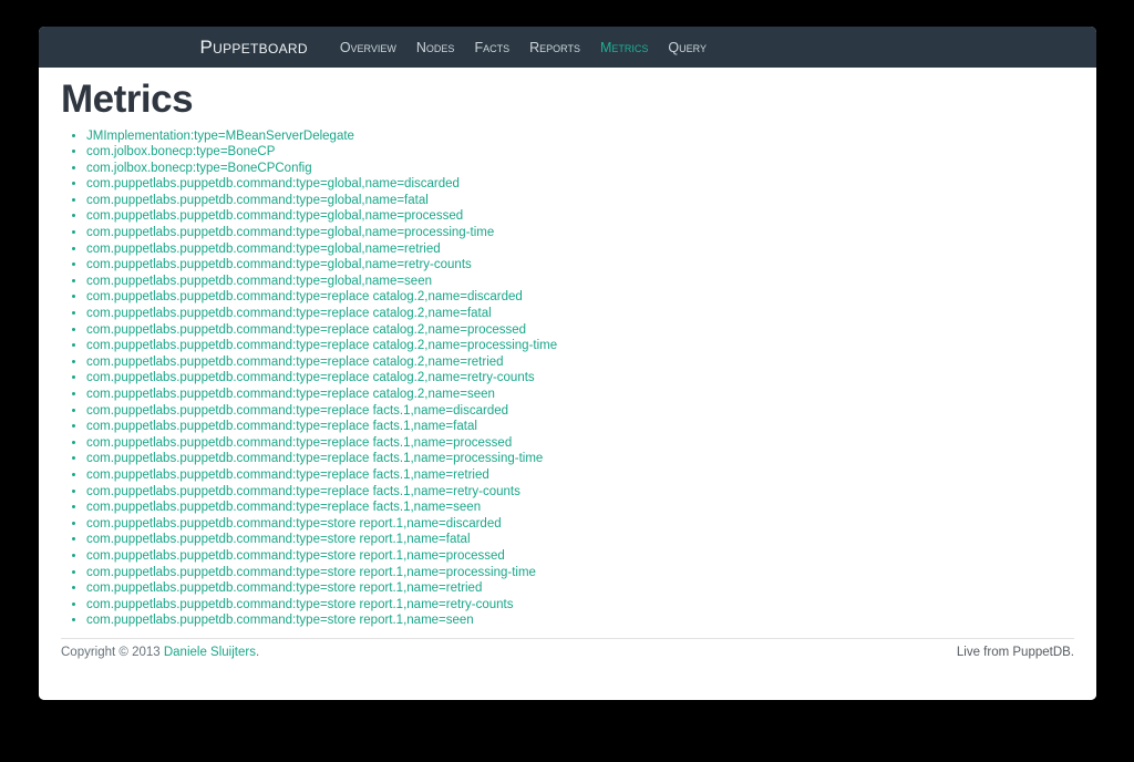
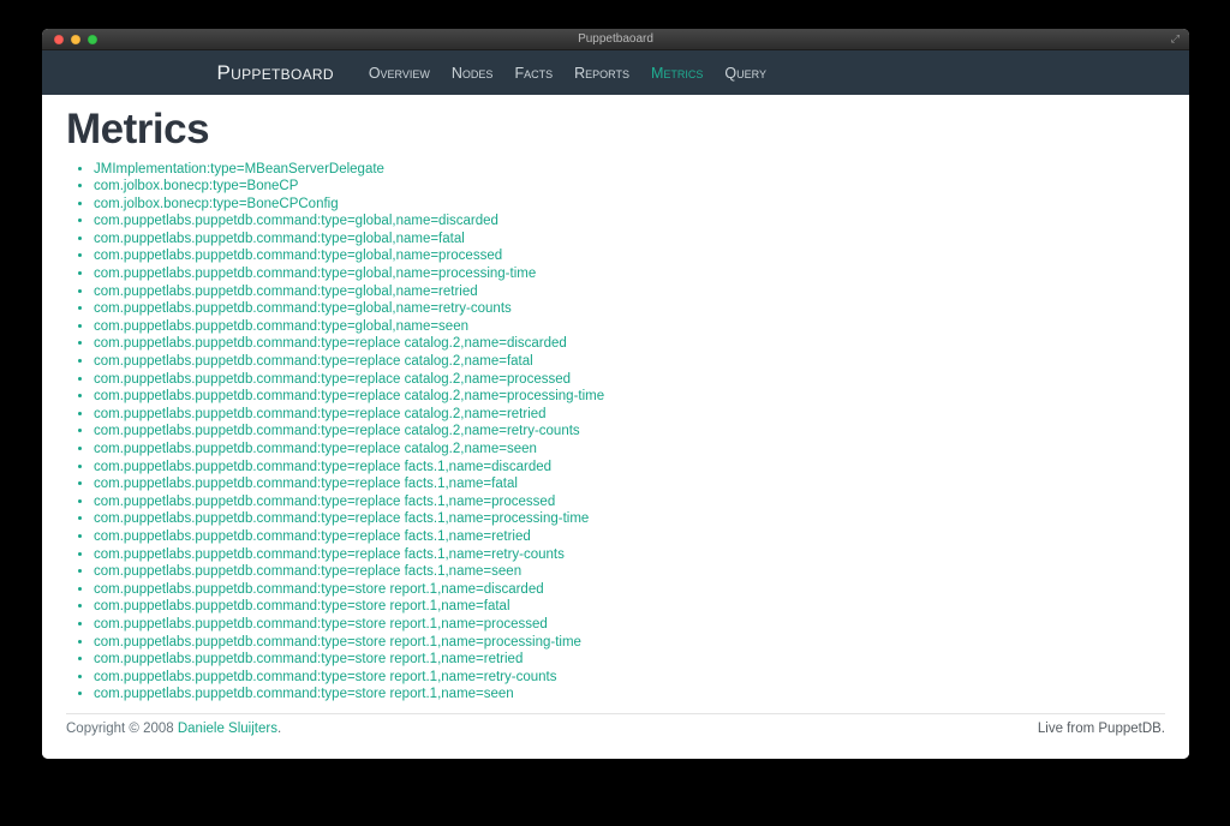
+ Puppetbaoard
+ ⤢
  Puppetboard
  Overview
  Nodes
  Facts
  Reports
  Metrics
  Query
  Metrics
  JMImplementation:type=MBeanServerDelegate
  com.jolbox.bonecp:type=BoneCP
  com.jolbox.bonecp:type=BoneCPConfig
  com.puppetlabs.puppetdb.command:type=global,name=discarded
  com.puppetlabs.puppetdb.command:type=global,name=fatal
  com.puppetlabs.puppetdb.command:type=global,name=processed
  com.puppetlabs.puppetdb.command:type=global,name=processing-time
  com.puppetlabs.puppetdb.command:type=global,name=retried
  com.puppetlabs.puppetdb.command:type=global,name=retry-counts
  com.puppetlabs.puppetdb.command:type=global,name=seen
  com.puppetlabs.puppetdb.command:type=replace catalog.2,name=discarded
  com.puppetlabs.puppetdb.command:type=replace catalog.2,name=fatal
  com.puppetlabs.puppetdb.command:type=replace catalog.2,name=processed
  com.puppetlabs.puppetdb.command:type=replace catalog.2,name=processing-time
  com.puppetlabs.puppetdb.command:type=replace catalog.2,name=retried
  com.puppetlabs.puppetdb.command:type=replace catalog.2,name=retry-counts
  com.puppetlabs.puppetdb.command:type=replace catalog.2,name=seen
  com.puppetlabs.puppetdb.command:type=replace facts.1,name=discarded
  com.puppetlabs.puppetdb.command:type=replace facts.1,name=fatal
  com.puppetlabs.puppetdb.command:type=replace facts.1,name=processed
  com.puppetlabs.puppetdb.command:type=replace facts.1,name=processing-time
  com.puppetlabs.puppetdb.command:type=replace facts.1,name=retried
  com.puppetlabs.puppetdb.command:type=replace facts.1,name=retry-counts
  com.puppetlabs.puppetdb.command:type=replace facts.1,name=seen
  com.puppetlabs.puppetdb.command:type=store report.1,name=discarded
  com.puppetlabs.puppetdb.command:type=store report.1,name=fatal
  com.puppetlabs.puppetdb.command:type=store report.1,name=processed
  com.puppetlabs.puppetdb.command:type=store report.1,name=processing-time
  com.puppetlabs.puppetdb.command:type=store report.1,name=retried
  com.puppetlabs.puppetdb.command:type=store report.1,name=retry-counts
  com.puppetlabs.puppetdb.command:type=store report.1,name=seen
- Copyright © 2013 Daniele Sluijters.
+ Copyright © 2008 Daniele Sluijters.
  Live from PuppetDB.
